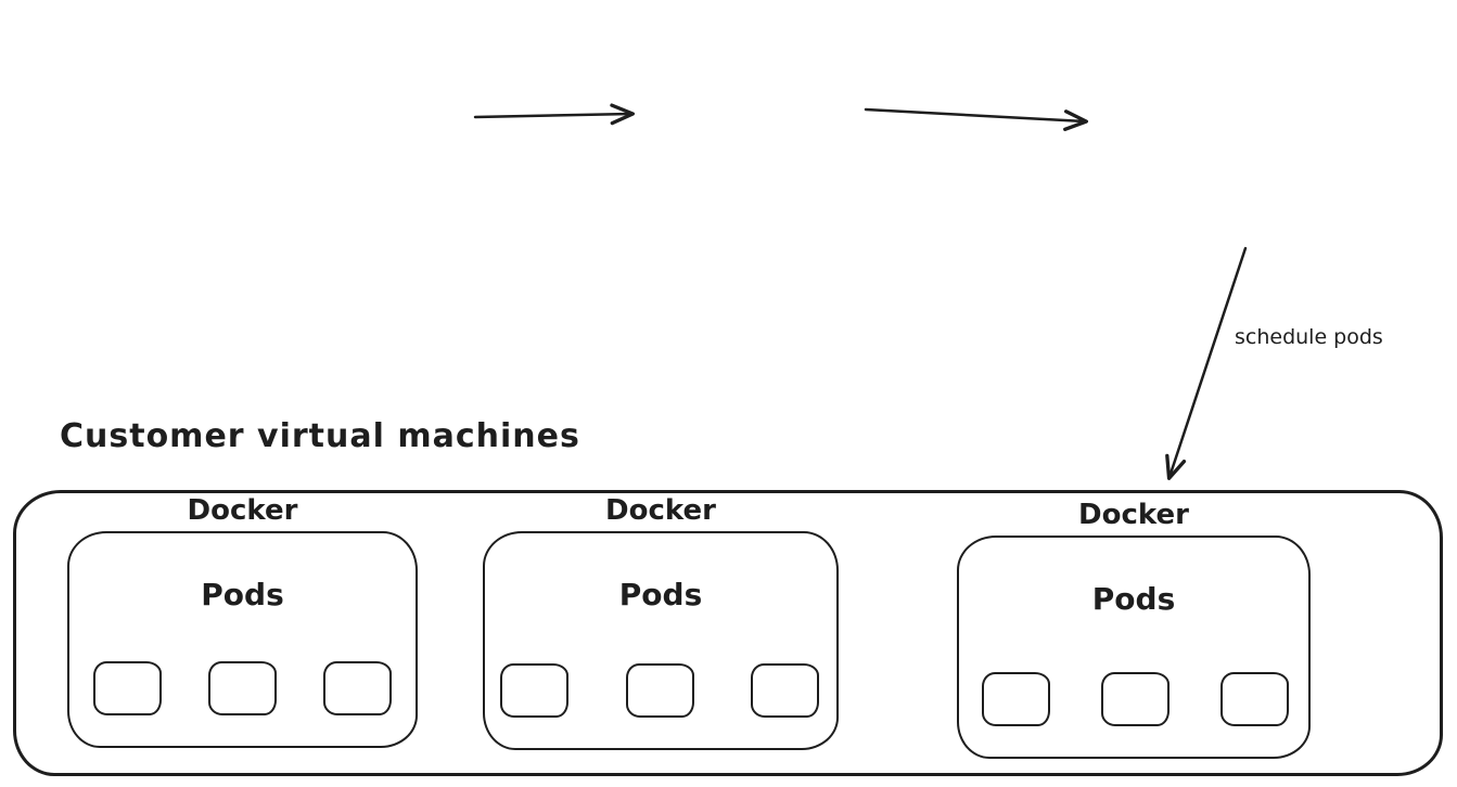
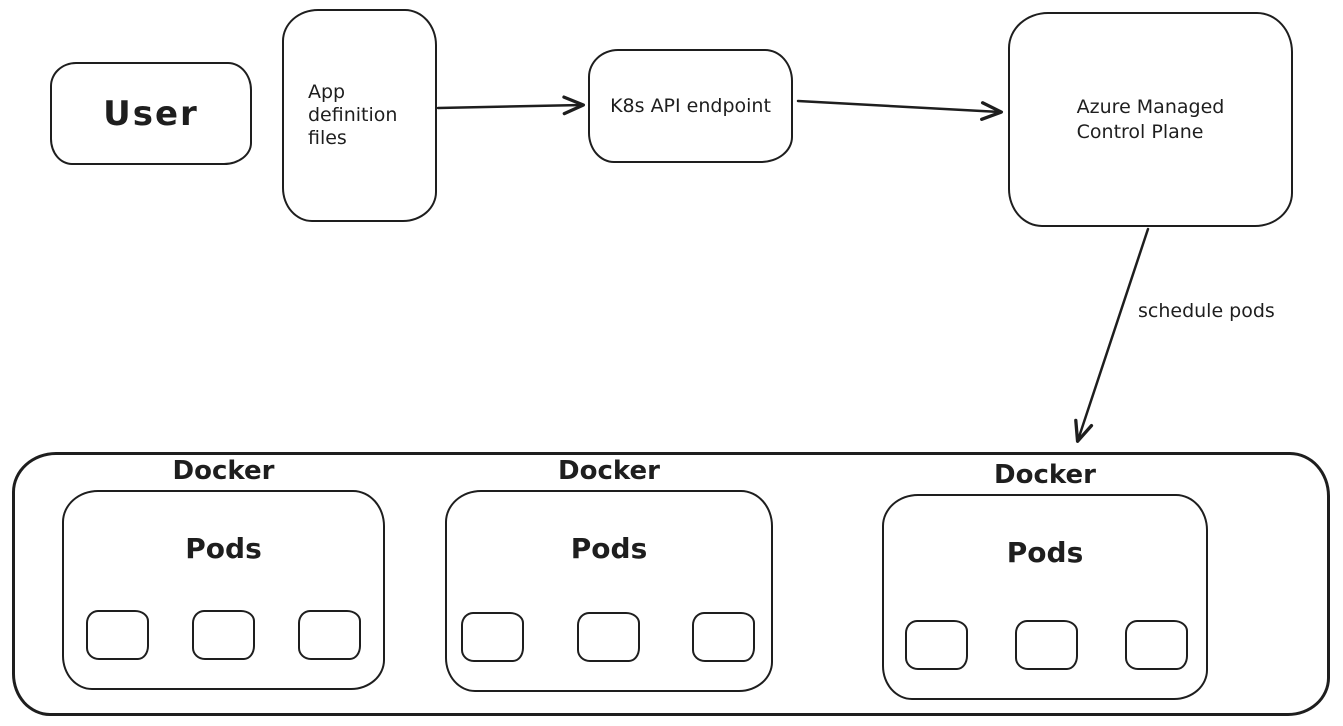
+ User
+ App
+ definition
+ files
+ K8s API endpoint
+ Azure Managed
+ Control Plane
  schedule pods
- Customer virtual machines
  Docker
  Pods
  Docker
  Pods
  Docker
  Pods
